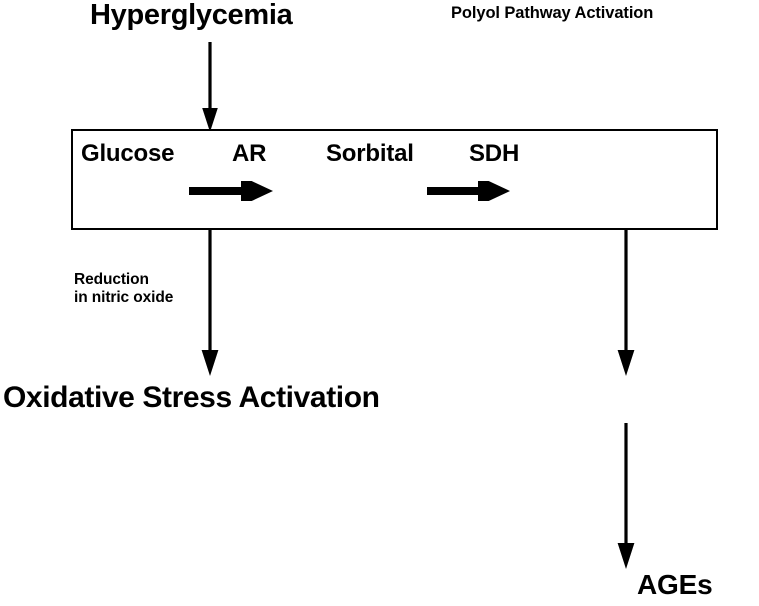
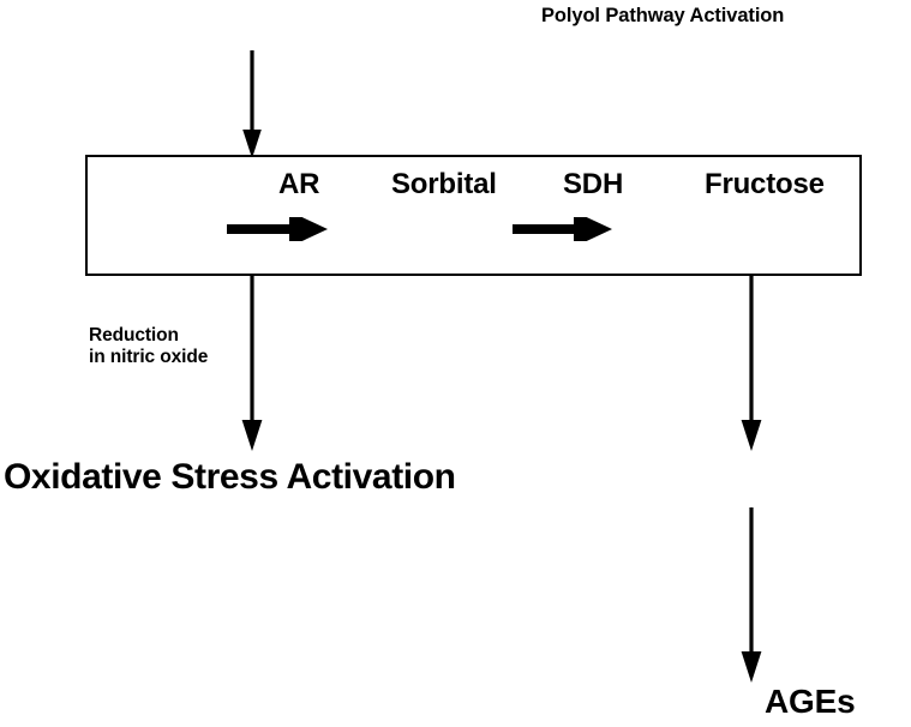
- Hyperglycemia
  Polyol Pathway Activation
- Glucose
  AR
  Sorbital
  SDH
+ Fructose
  Reduction
  in nitric oxide
  Oxidative Stress Activation
  AGEs
